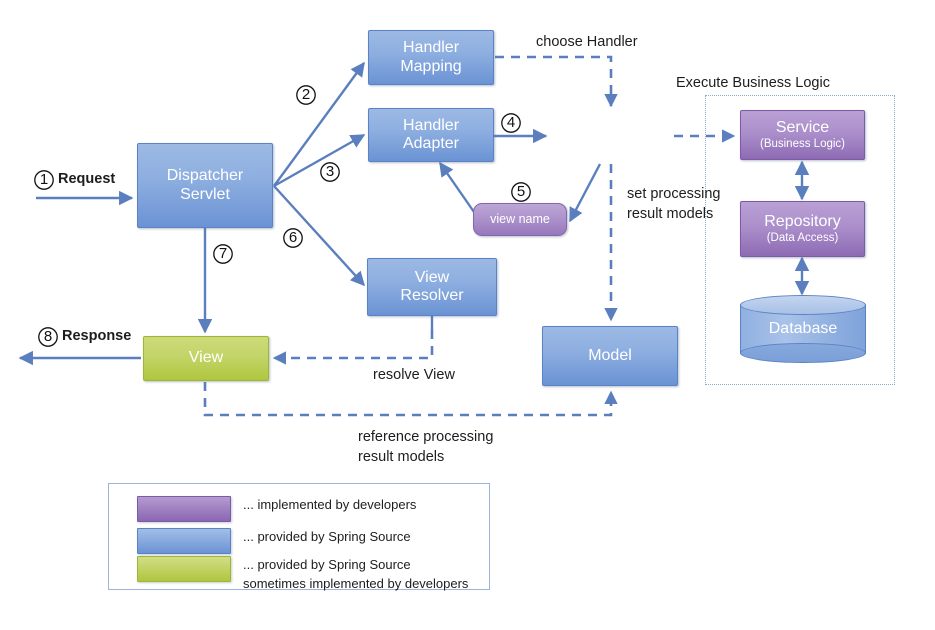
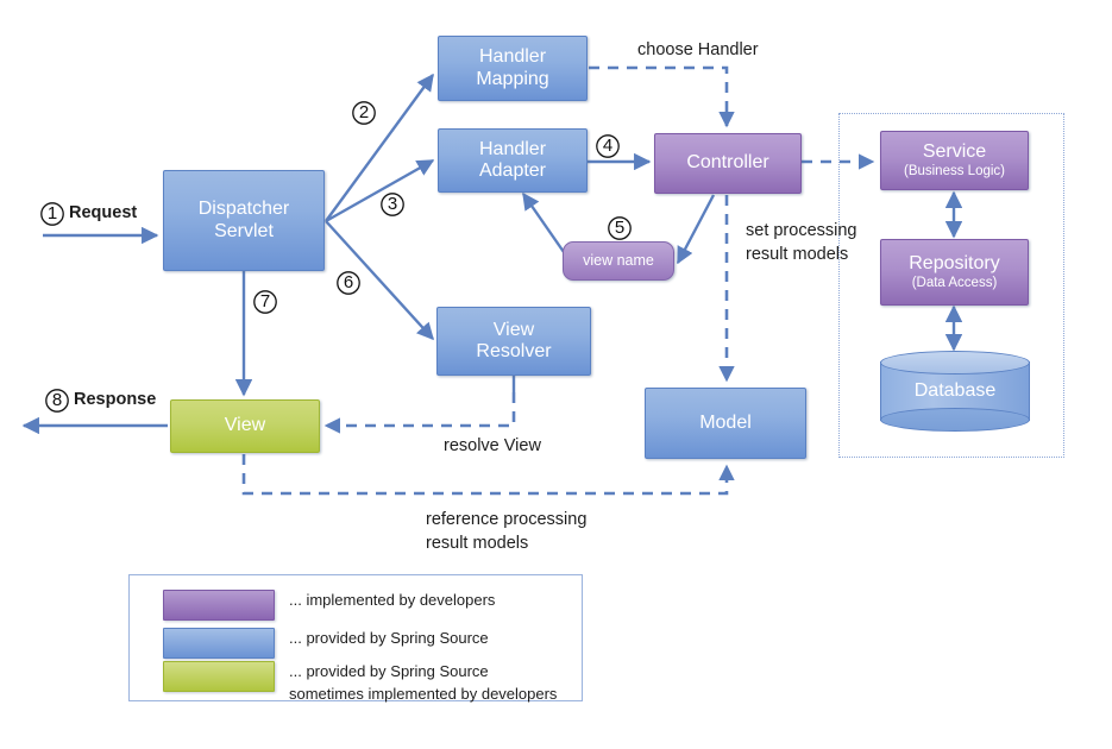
- Execute Business Logic
  Dispatcher
  Servlet
  Handler
  Mapping
  Handler
  Adapter
  View
  Resolver
  View
  Model
+ Controller
  view name
  Service
  (Business Logic)
  Repository
  (Data Access)
  Database
  1
  2
  3
  4
  5
  6
  7
  8
  Request
  Response
  choose Handler
  set processing
  result models
  resolve View
  reference processing
  result models
  ... implemented by developers
  ... provided by Spring Source
  ... provided by Spring Source
  sometimes implemented by developers
